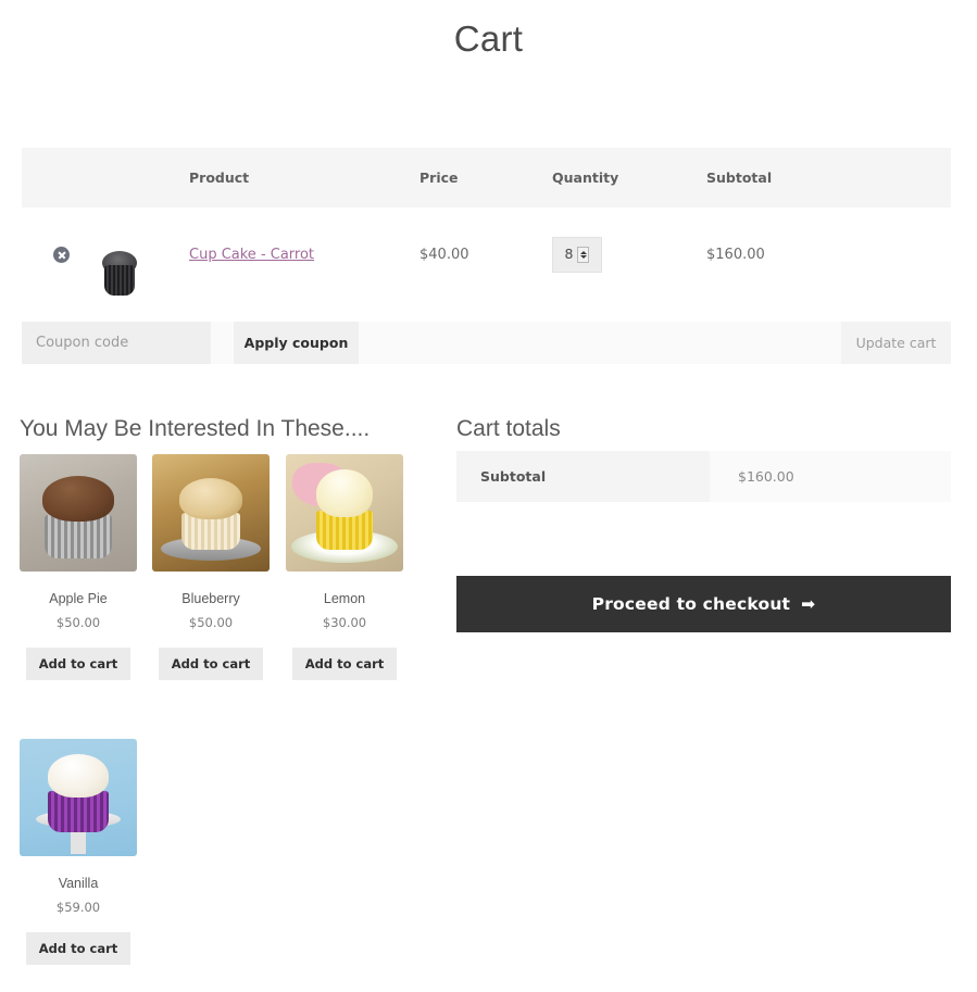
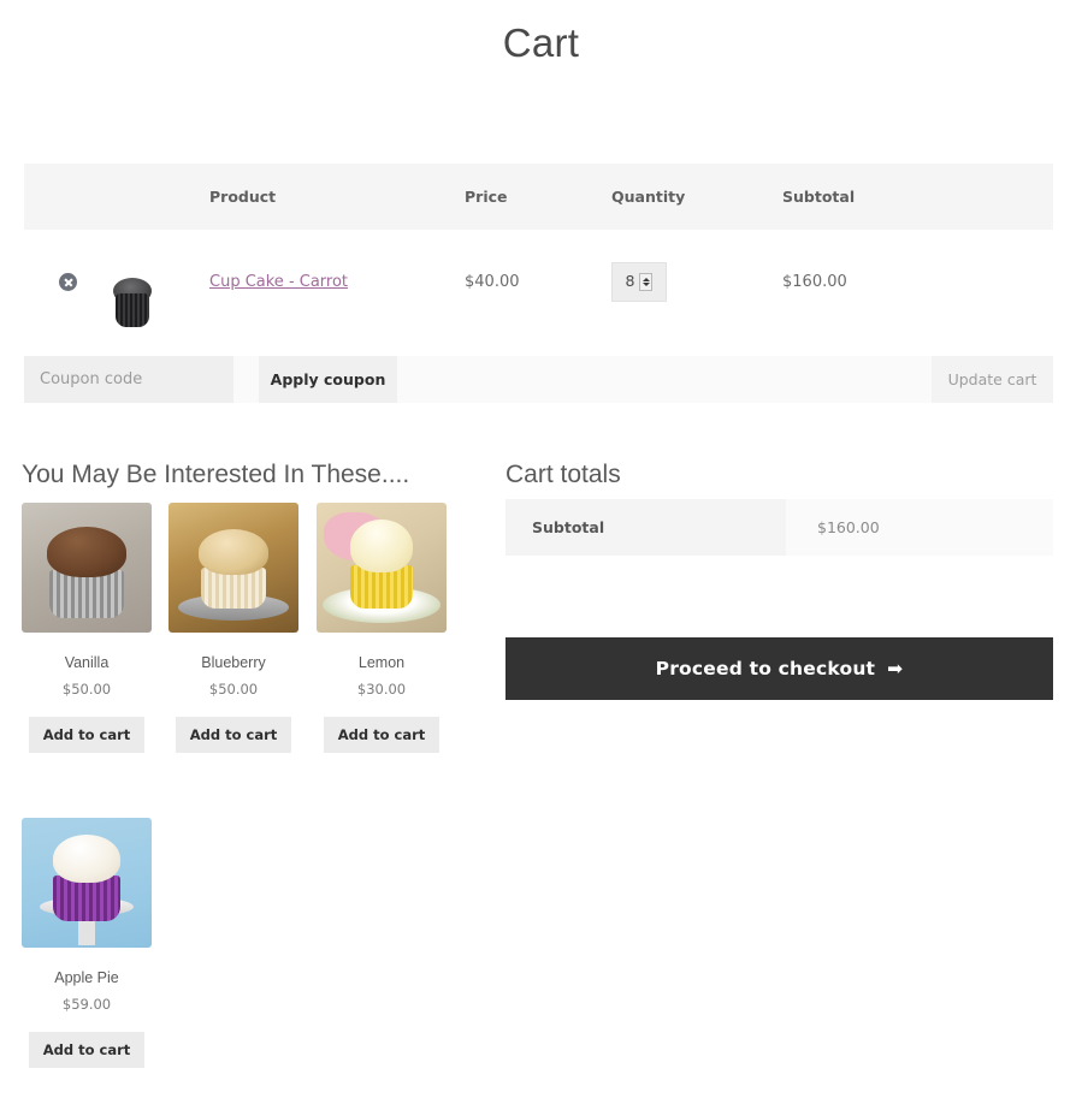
  Cart
  		Product	Price	Quantity	Subtotal
  		Cup Cake - Carrot	$40.00	8	$160.00
  Coupon code
  Apply coupon
  Update cart
  You May Be Interested In These....
  Cart totals
- Apple Pie
+ Vanilla
  $50.00
  Add to cart
  Blueberry
  $50.00
  Add to cart
  Lemon
  $30.00
  Add to cart
- Vanilla
+ Apple Pie
  $59.00
  Add to cart
  Subtotal	$160.00
  Proceed to checkout ➡
